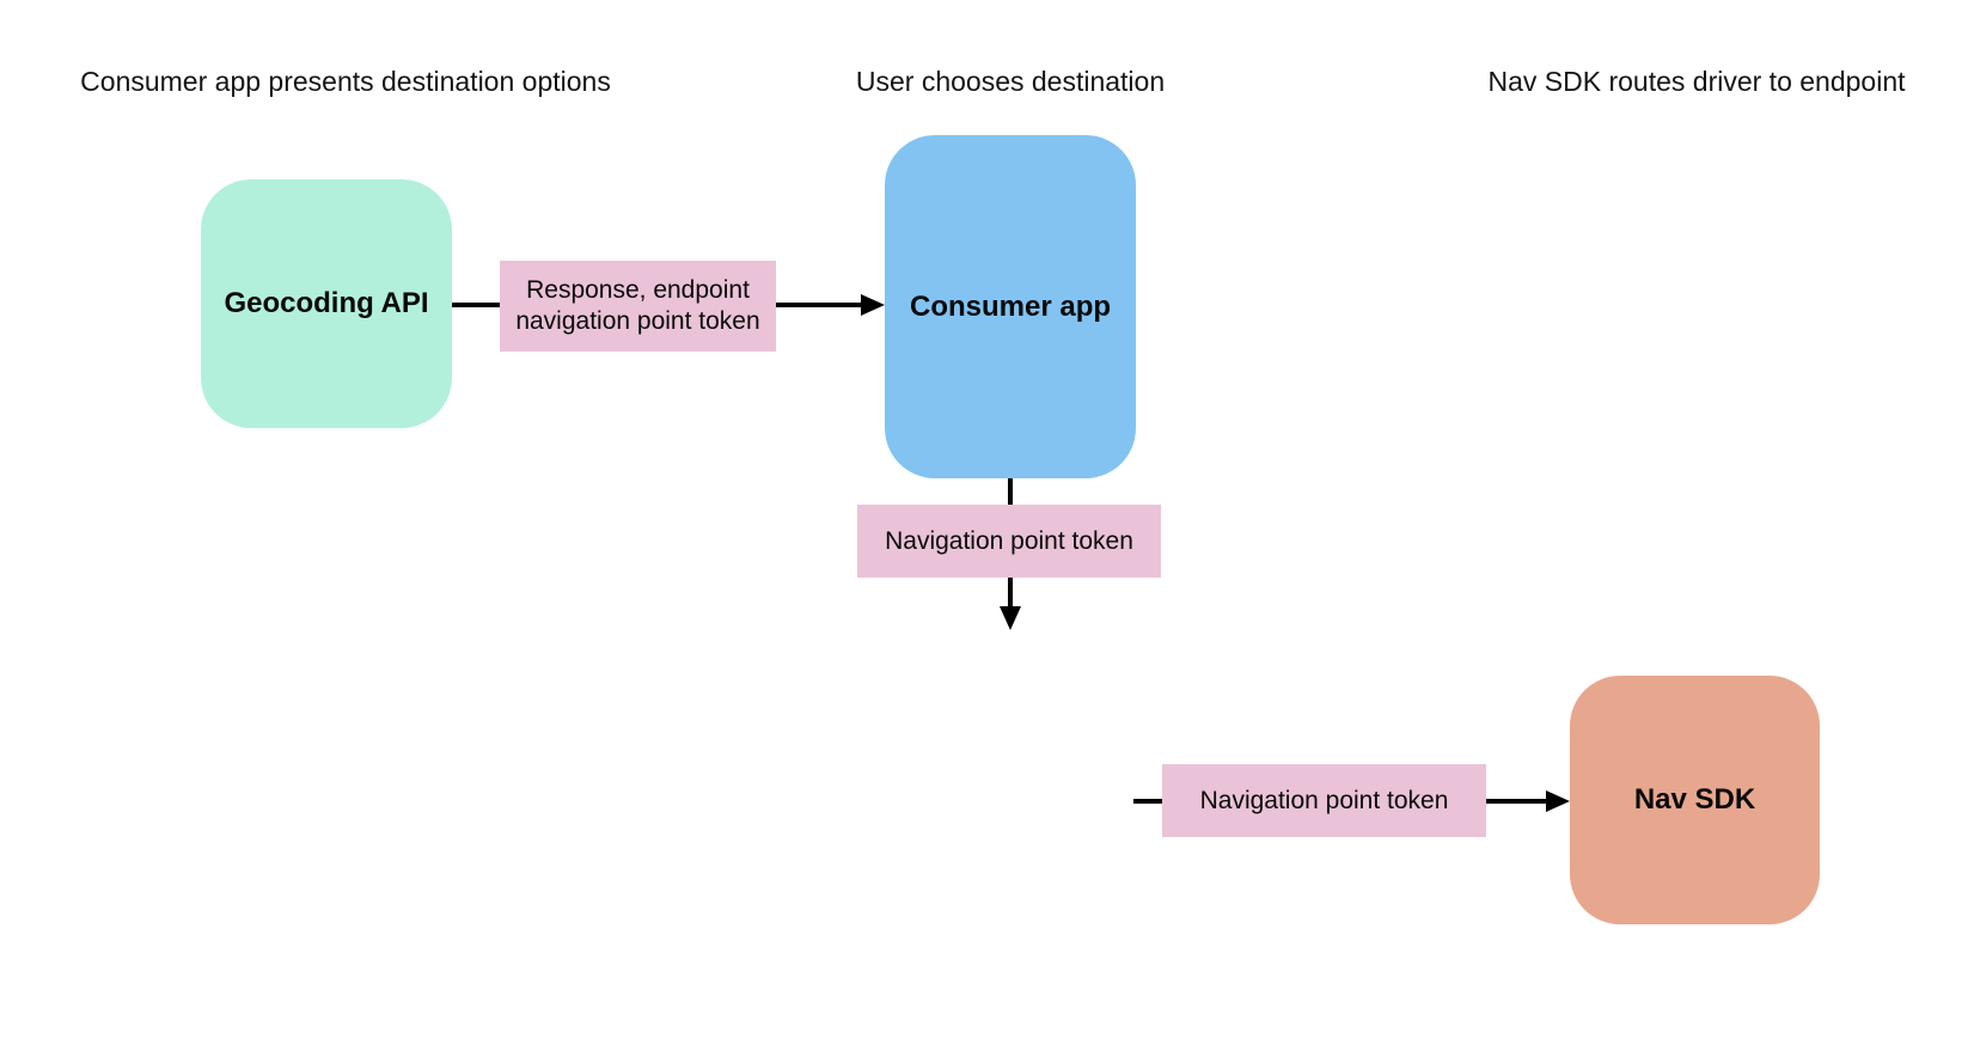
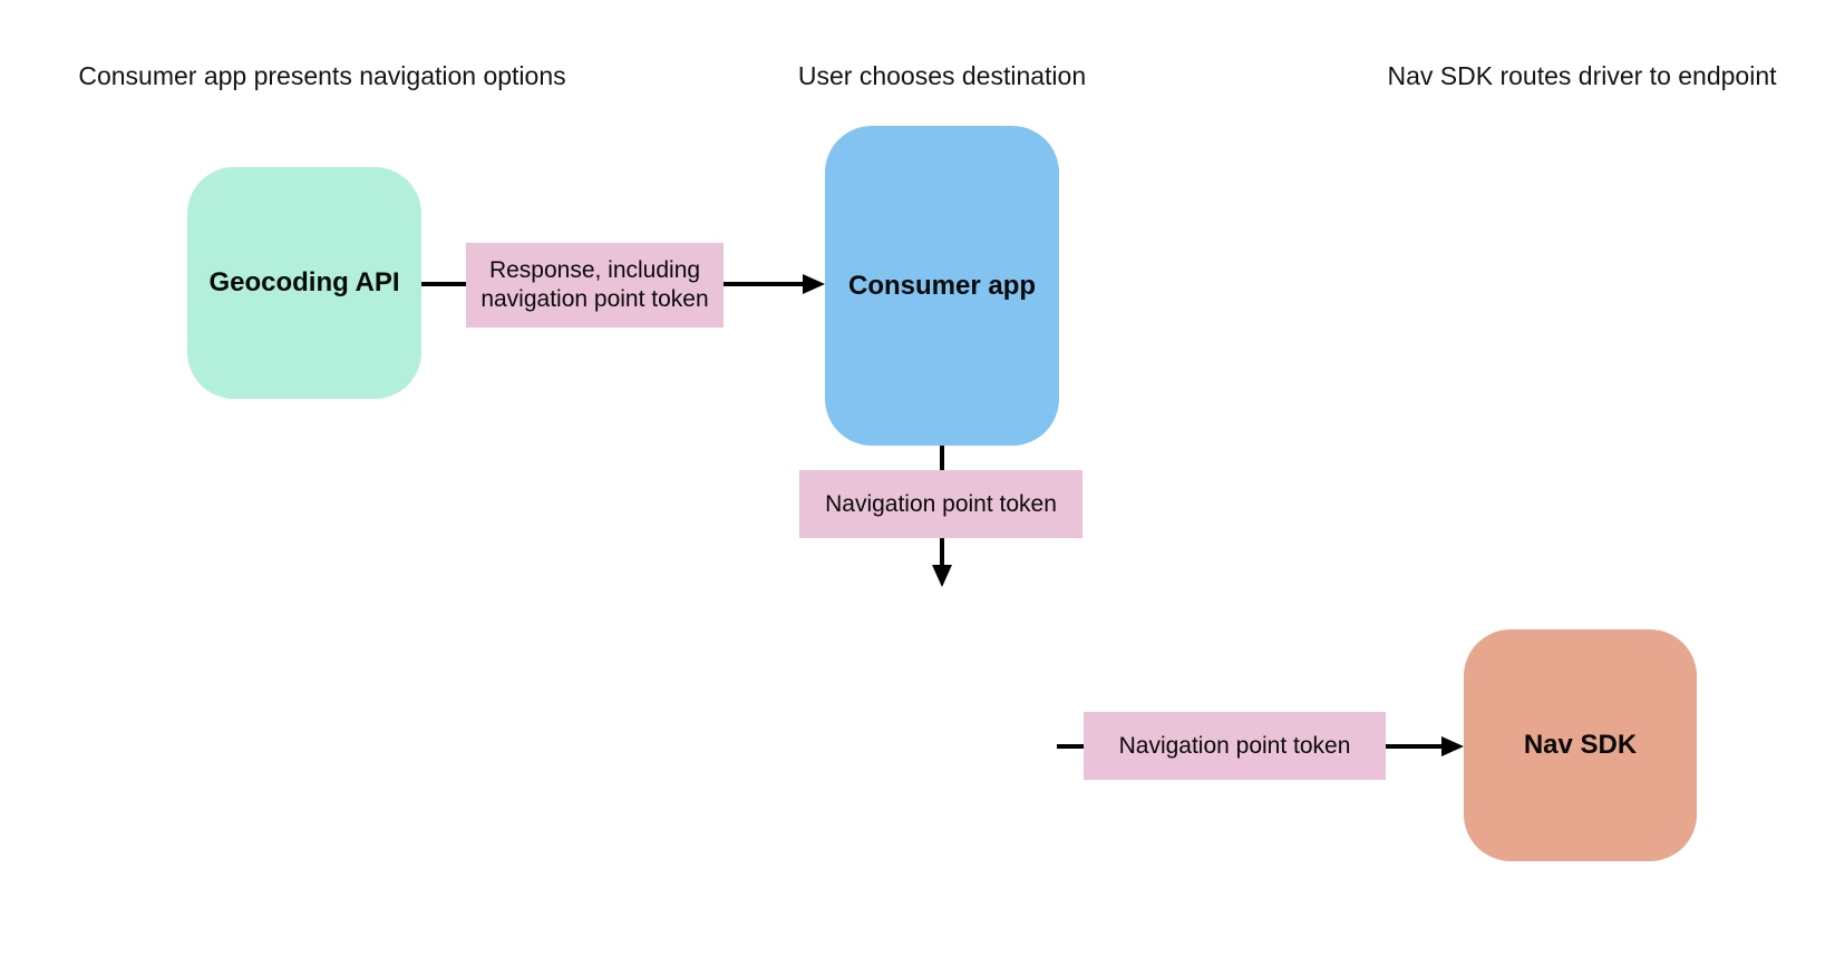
- Consumer app presents destination options
+ Consumer app presents navigation options
  User chooses destination
  Nav SDK routes driver to endpoint
  Geocoding API
  Consumer app
  Nav SDK
- Response, endpoint navigation point token
+ Response, including navigation point token
  Navigation point token
  Navigation point token
